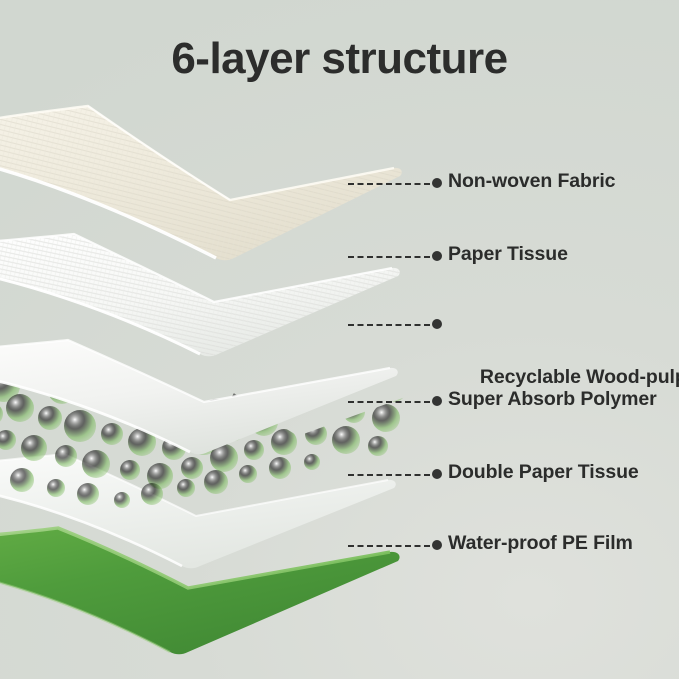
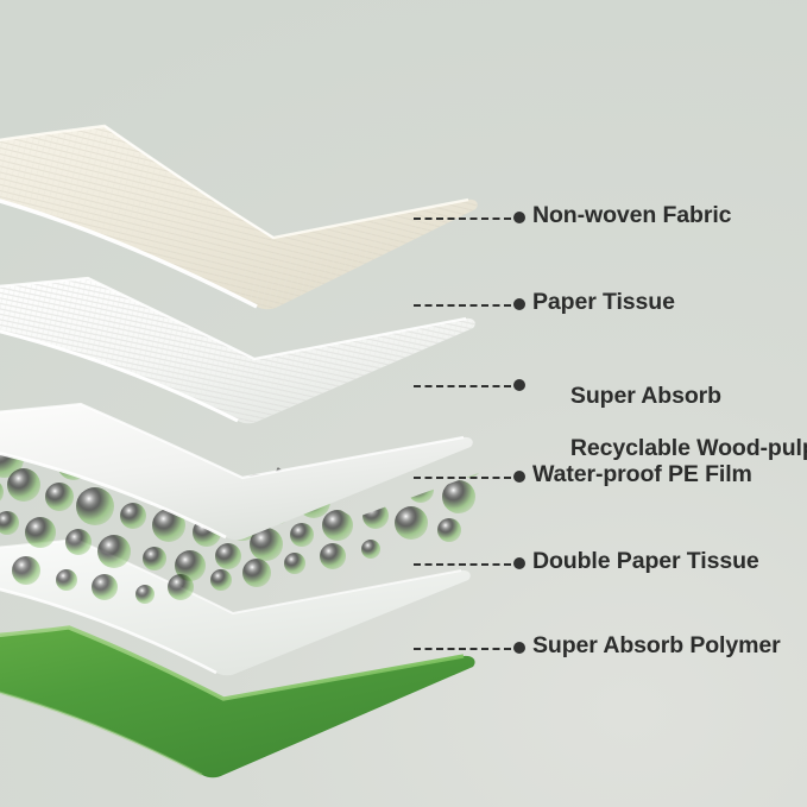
- 6-layer structure
  Non-woven Fabric
  Paper Tissue
+ Super Absorb
  Recyclable Wood-pul
- Super Absorb Polymer
+ Water-proof PE Film
  Double Paper Tissue
- Water-proof PE Film
+ Super Absorb Polymer
